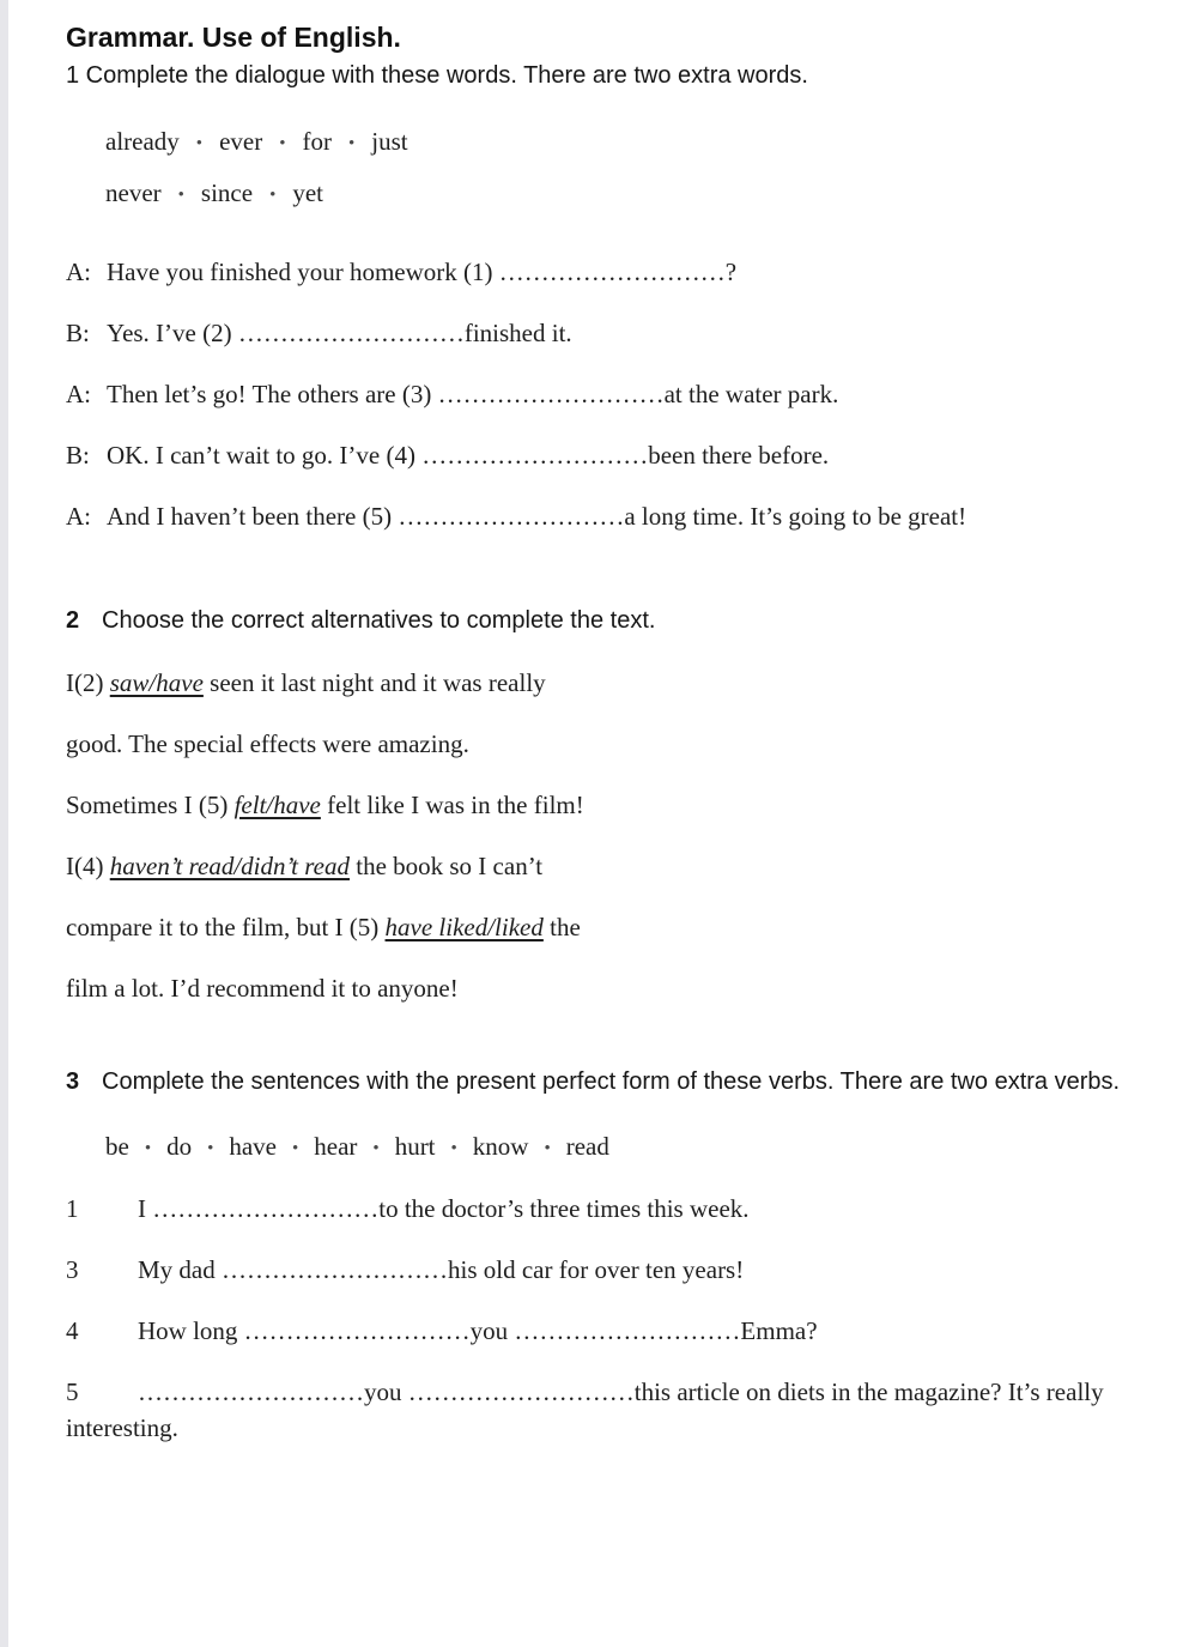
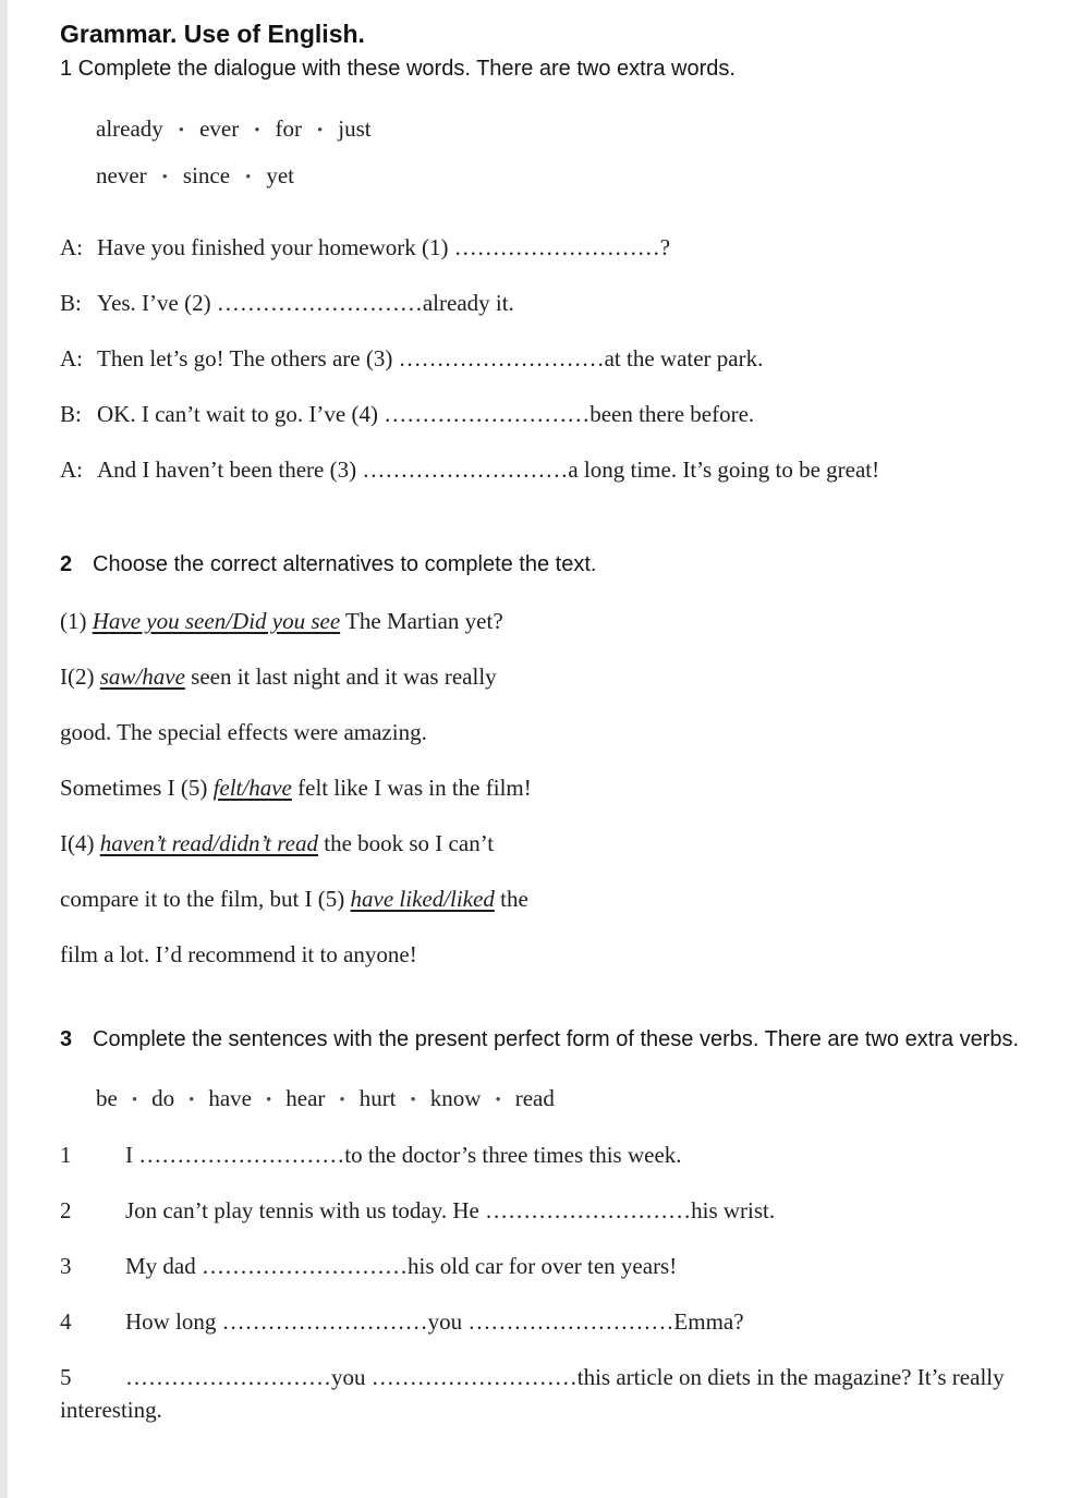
  Grammar. Use of English.
  1 Complete the dialogue with these words. There are two extra words.
  already • ever • for • just
  never • since • yet
  A:
  Have you finished your homework (1) ………………………?
  B:
- Yes. I’ve (2) ………………………finished it.
+ Yes. I’ve (2) ………………………already it.
  A:
  Then let’s go! The others are (3) ………………………at the water park.
  B:
  OK. I can’t wait to go. I’ve (4) ………………………been there before.
  A:
- And I haven’t been there (5) ………………………a long time. It’s going to be great!
+ And I haven’t been there (3) ………………………a long time. It’s going to be great!
  2
  Choose the correct alternatives to complete the text.
+ (1) Have you seen/Did you see The Martian yet?
  I(2) saw/have seen it last night and it was really
  good. The special effects were amazing.
  Sometimes I (5) felt/have felt like I was in the film!
  I(4) haven’t read/didn’t read the book so I can’t
  compare it to the film, but I (5) have liked/liked the
  film a lot. I’d recommend it to anyone!
  3 Complete the sentences with the present perfect form of these verbs. There are two extra verbs.
  be • do • have • hear • hurt • know • read
  1 I ………………………to the doctor’s three times this week.
+ 2 Jon can’t play tennis with us today. He ………………………his wrist.
  3 My dad ………………………his old car for over ten years!
  4 How long ………………………you ………………………Emma?
  5 ………………………you ………………………this article on diets in the magazine? It’s really interesting.
